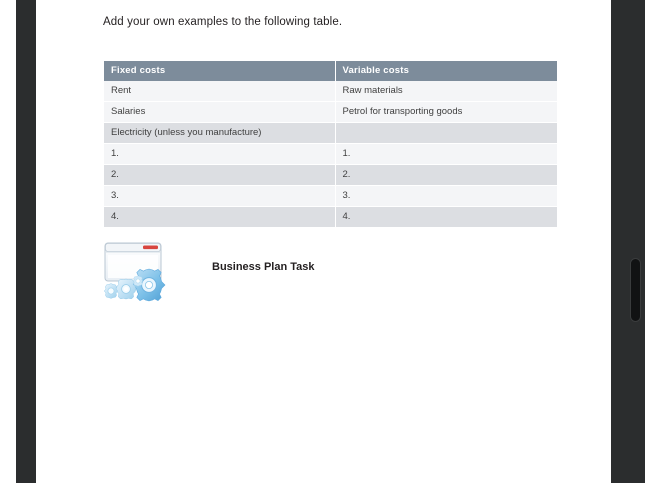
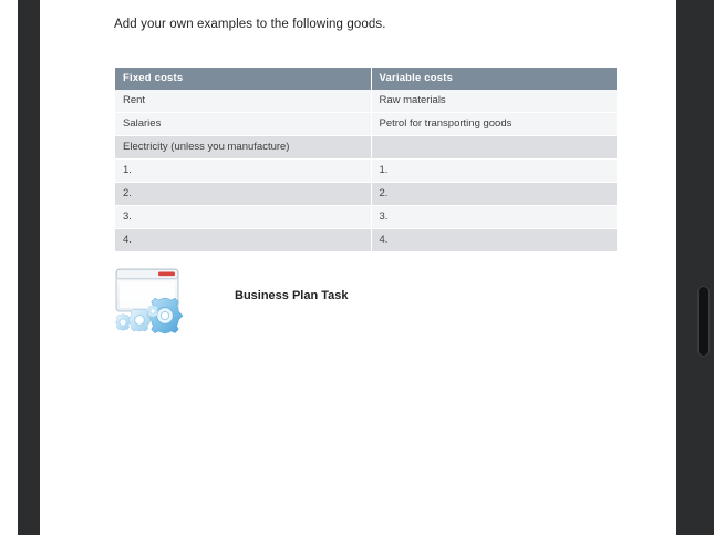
- Add your own examples to the following table.
+ Add your own examples to the following goods.
  Fixed costs	Variable costs
  Rent	Raw materials
  Salaries	Petrol for transporting goods
  Electricity (unless you manufacture)
  1.	1.
  2.	2.
  3.	3.
  4.	4.
  Business Plan Task
